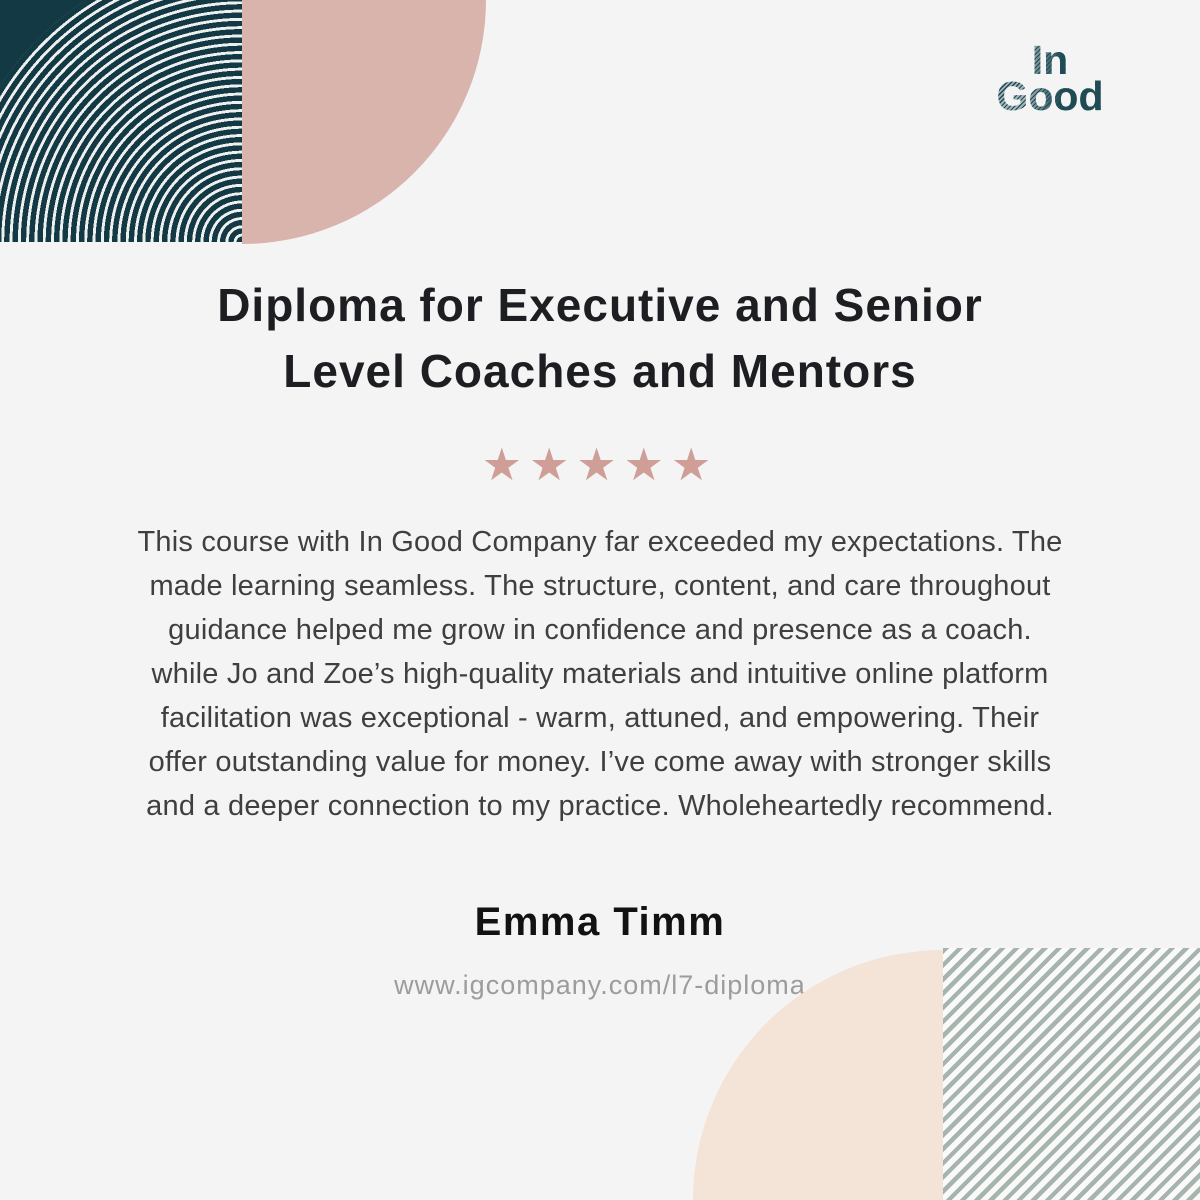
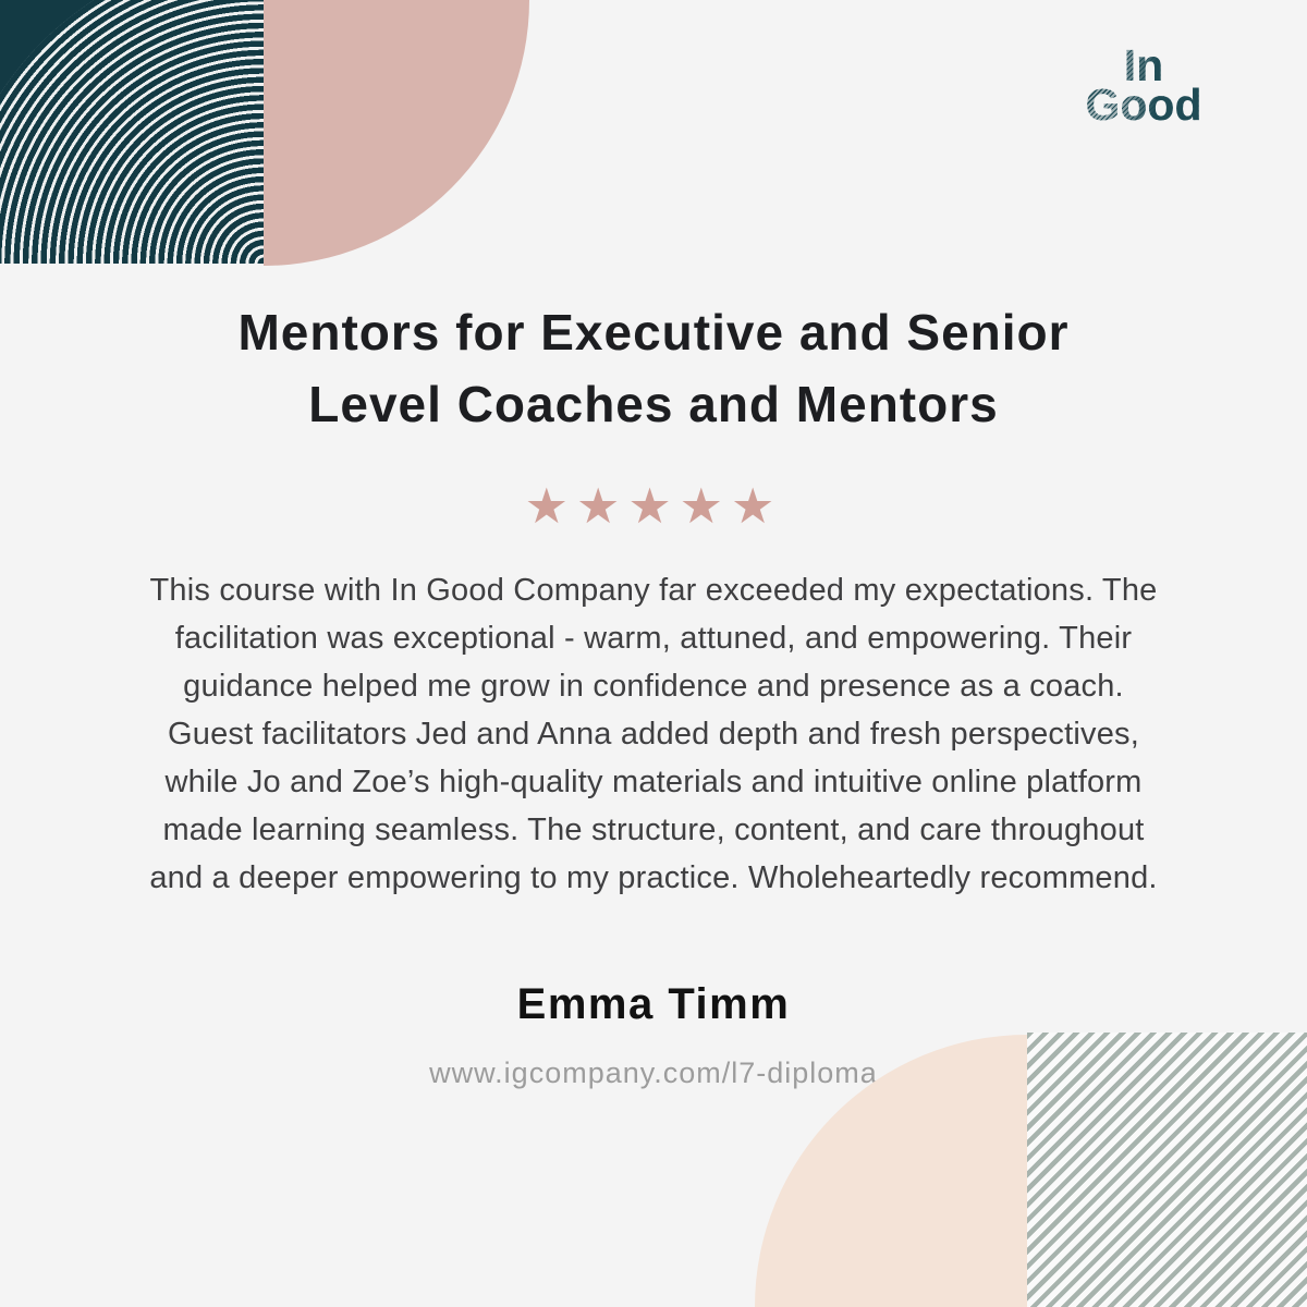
  In
  Good
- Diploma for Executive and Senior
+ Mentors for Executive and Senior
  Level Coaches and Mentors
  ★★★★★
  This course with In Good Company far exceeded my expectations. The
- made learning seamless. The structure, content, and care throughout
+ facilitation was exceptional - warm, attuned, and empowering. Their
  guidance helped me grow in confidence and presence as a coach.
+ Guest facilitators Jed and Anna added depth and fresh perspectives,
  while Jo and Zoe’s high-quality materials and intuitive online platform
- facilitation was exceptional - warm, attuned, and empowering. Their
+ made learning seamless. The structure, content, and care throughout
- offer outstanding value for money. I’ve come away with stronger skills
- and a deeper connection to my practice. Wholeheartedly recommend.
+ and a deeper empowering to my practice. Wholeheartedly recommend.
  Emma Timm
  www.igcompany.com/l7-diploma
